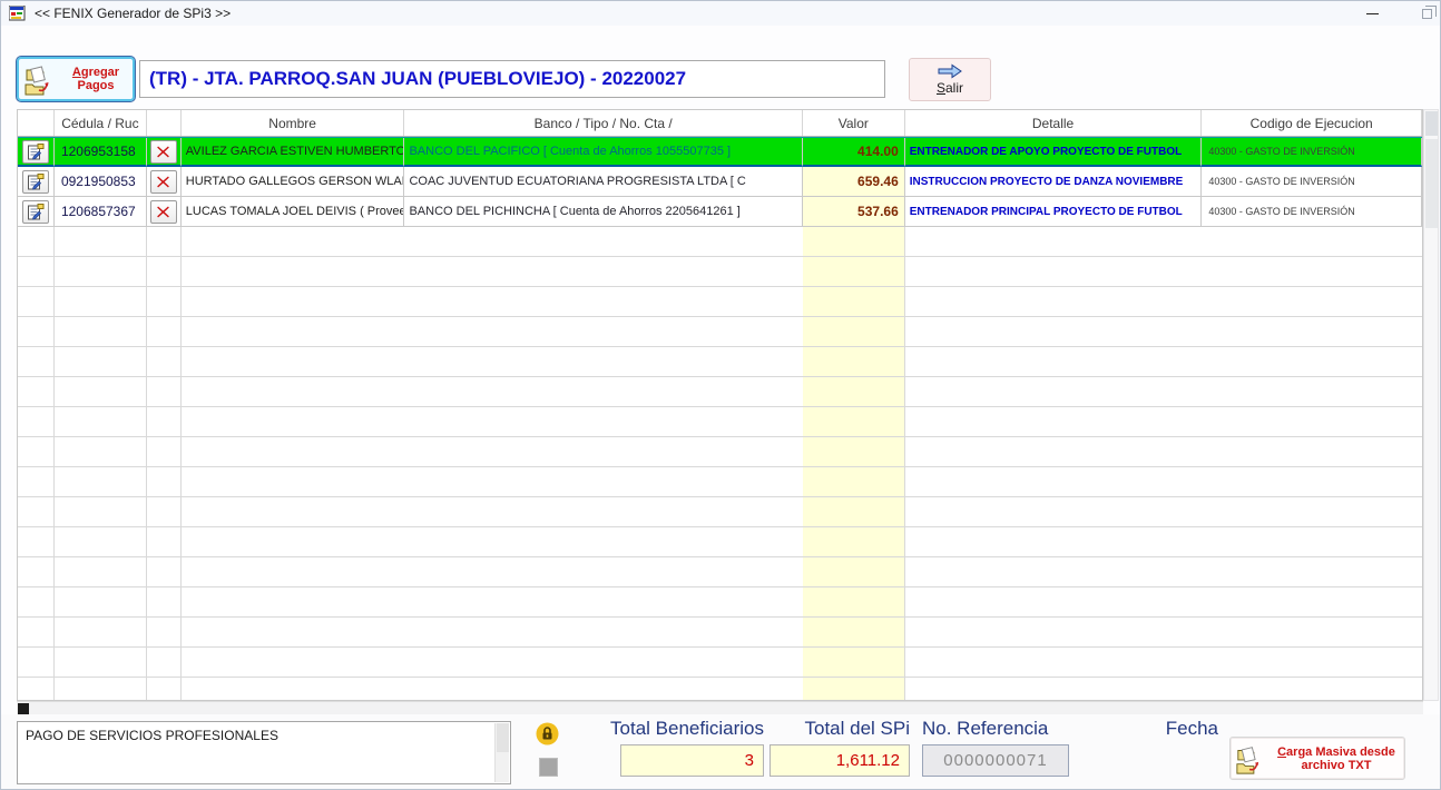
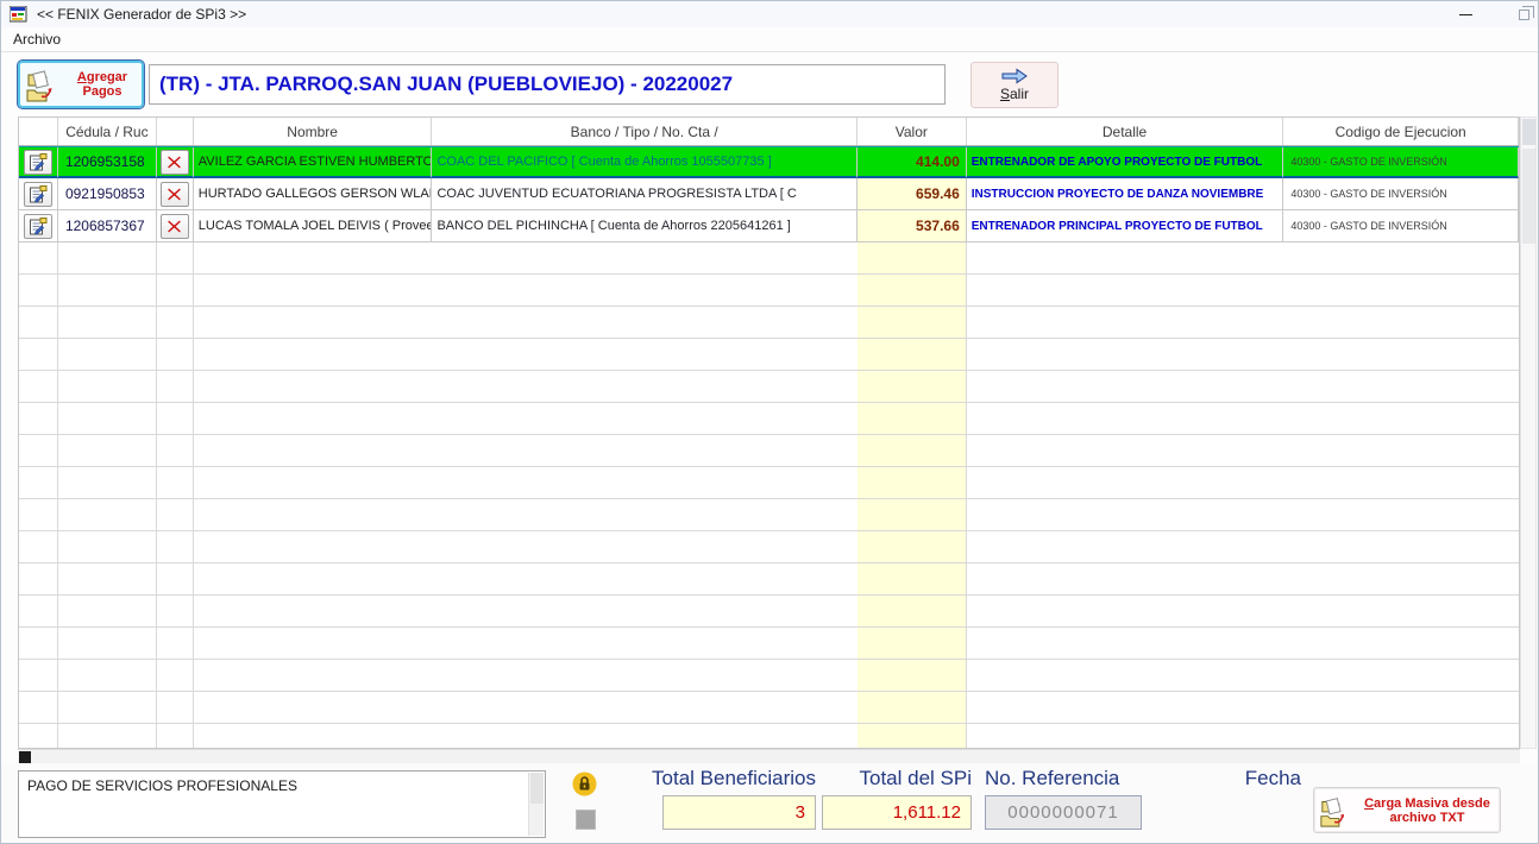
  << FENIX Generador de SPi3 >>
+ Archivo
  Agregar
  Pagos
  (TR) - JTA. PARROQ.SAN JUAN (PUEBLOVIEJO) - 20220027
  Salir
  Cédula / Ruc
  Nombre
  Banco / Tipo / No. Cta /
  Valor
  Detalle
  Codigo de Ejecucion
  1206953158
  AVILEZ GARCIA ESTIVEN HUMBERTO
- BANCO DEL PACIFICO [ Cuenta de Ahorros 1055507735 ]
+ COAC DEL PACIFICO [ Cuenta de Ahorros 1055507735 ]
  414.00
  ENTRENADOR DE APOYO PROYECTO DE FUTBOL
  40300 - GASTO DE INVERSIÓN
  0921950853
  COAC JUVENTUD ECUATORIANA PROGRESISTA LTDA [ C
  659.46
  INSTRUCCION PROYECTO DE DANZA NOVIEMBRE
  40300 - GASTO DE INVERSIÓN
  1206857367
  LUCAS TOMALA JOEL DEIVIS ( Provee
  BANCO DEL PICHINCHA [ Cuenta de Ahorros 2205641261 ]
  537.66
  ENTRENADOR PRINCIPAL PROYECTO DE FUTBOL
  40300 - GASTO DE INVERSIÓN
  PAGO DE SERVICIOS PROFESIONALES
  Total Beneficiarios
  3
  Total del SPi
  1,611.12
  No. Referencia
  0000000071
  Fecha
  Carga Masiva desde
  archivo TXT
